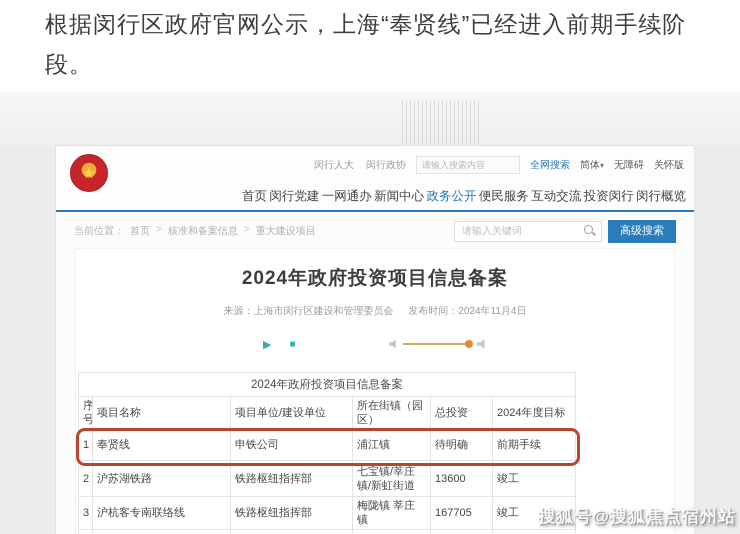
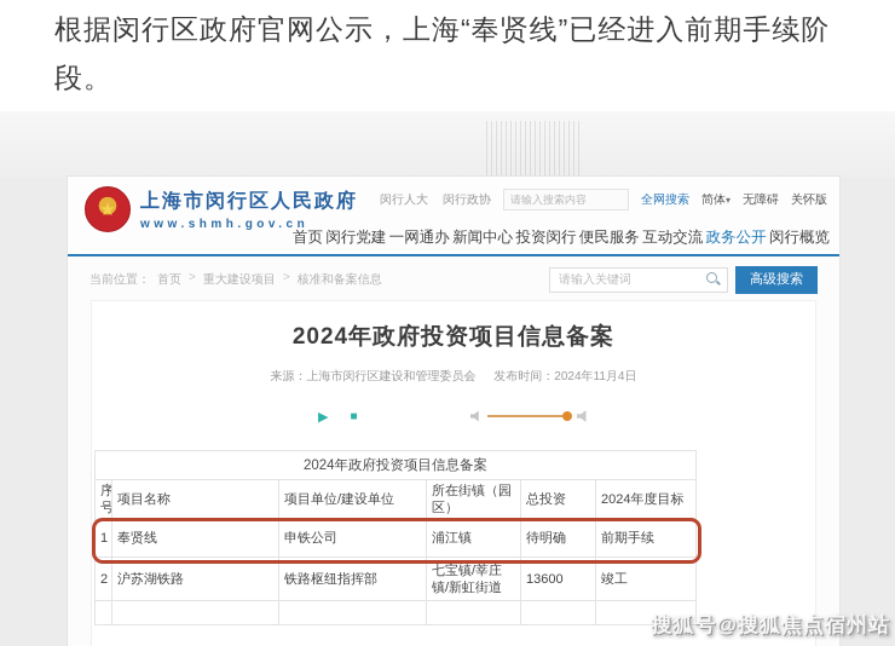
  根据闵行区政府官网公示，上海“奉贤线”已经进入前期手续阶段。
  ★
+ 上海市闵行区人民政府
+ www.shmh.gov.cn
  闵行人大
  闵行政协
  请输入搜索内容
  全网搜索
  简体▾
  无障碍
  关怀版
  首页
  闵行党建
  一网通办
  新闻中心
- 政务公开
+ 投资闵行
  便民服务
  互动交流
- 投资闵行
+ 政务公开
  闵行概览
  当前位置：
  首页
  >
- 核准和备案信息
+ 重大建设项目
  >
- 重大建设项目
+ 核准和备案信息
  请输入关键词
  高级搜索
  2024年政府投资项目信息备案
  来源：上海市闵行区建设和管理委员会 发布时间：2024年11月4日
  ▶
  ■
  2024年政府投资项目信息备案
  序号	项目名称	项目单位/建设单位	所在街镇（园区）	总投资	2024年度目标
  1	奉贤线	申铁公司	浦江镇	待明确	前期手续
  2	沪苏湖铁路	铁路枢纽指挥部	七宝镇/莘庄镇/新虹街道	13600	竣工
- 3	沪杭客专南联络线	铁路枢纽指挥部	梅陇镇 莘庄镇	167705	竣工
  搜狐号@搜狐焦点宿州站
